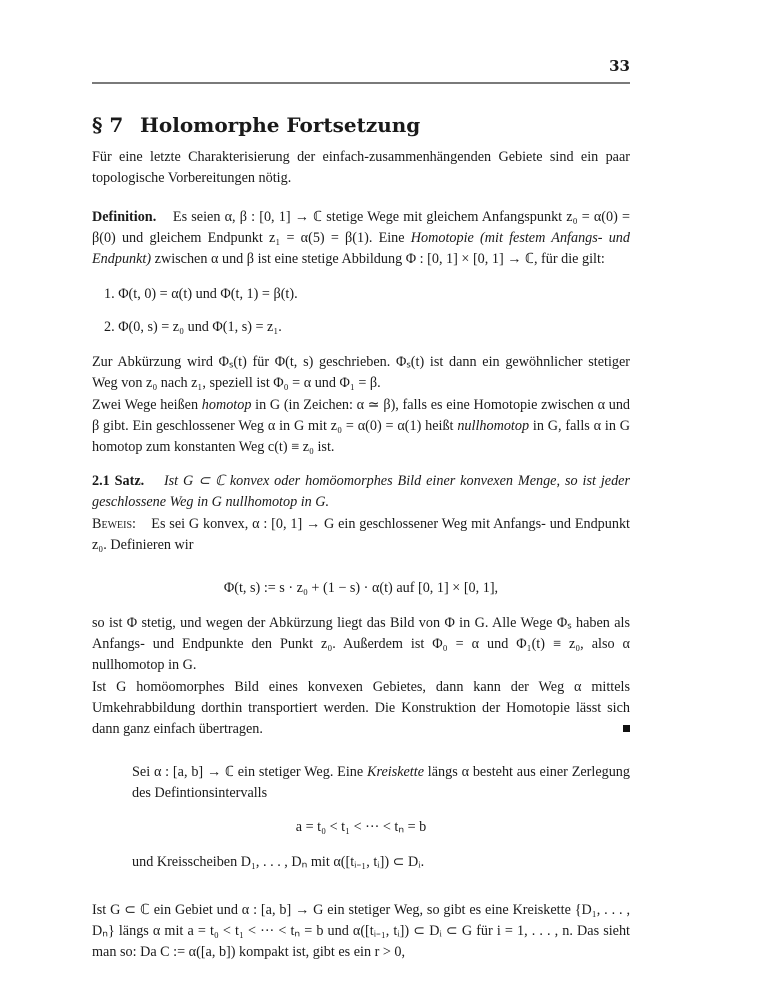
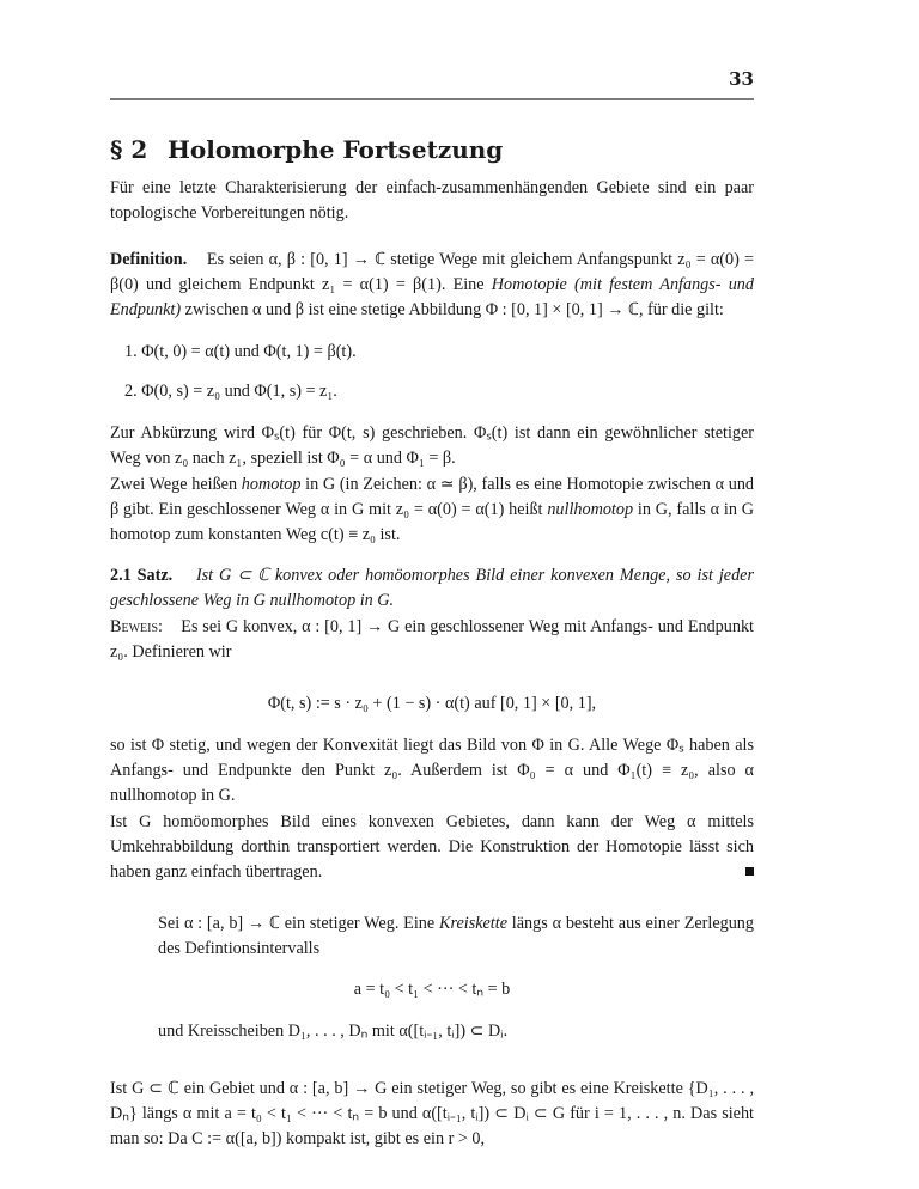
  33
- § 7 Holomorphe Fortsetzung
+ § 2 Holomorphe Fortsetzung
  Für eine letzte Charakterisierung der einfach-zusammenhängenden Gebiete sind ein paar topologische Vorbereitungen nötig.
- Definition. Es seien α, β : [0, 1] → ℂ stetige Wege mit gleichem Anfangspunkt z₀ = α(0) = β(0) und gleichem Endpunkt z₁ = α(5) = β(1). Eine Homotopie (mit festem Anfangs- und Endpunkt) zwischen α und β ist eine stetige Abbildung Φ : [0, 1] × [0, 1] → ℂ, für die gilt:
+ Definition. Es seien α, β : [0, 1] → ℂ stetige Wege mit gleichem Anfangspunkt z₀ = α(0) = β(0) und gleichem Endpunkt z₁ = α(1) = β(1). Eine Homotopie (mit festem Anfangs- und Endpunkt) zwischen α und β ist eine stetige Abbildung Φ : [0, 1] × [0, 1] → ℂ, für die gilt:
  1. Φ(t, 0) = α(t) und Φ(t, 1) = β(t).
  2. Φ(0, s) = z₀ und Φ(1, s) = z₁.
  Zur Abkürzung wird Φₛ(t) für Φ(t, s) geschrieben. Φₛ(t) ist dann ein gewöhnlicher stetiger Weg von z₀ nach z₁, speziell ist Φ₀ = α und Φ₁ = β.
  Zwei Wege heißen homotop in G (in Zeichen: α ≃ β), falls es eine Homotopie zwischen α und β gibt. Ein geschlossener Weg α in G mit z₀ = α(0) = α(1) heißt nullhomotop in G, falls α in G homotop zum konstanten Weg c(t) ≡ z₀ ist.
  2.1 Satz. Ist G ⊂ ℂ konvex oder homöomorphes Bild einer konvexen Menge, so ist jeder geschlossene Weg in G nullhomotop in G.
  Beweis: Es sei G konvex, α : [0, 1] → G ein geschlossener Weg mit Anfangs- und Endpunkt z₀. Definieren wir
  Φ(t, s) := s · z₀ + (1 − s) · α(t) auf [0, 1] × [0, 1],
- so ist Φ stetig, und wegen der Abkürzung liegt das Bild von Φ in G. Alle Wege Φₛ haben als Anfangs- und Endpunkte den Punkt z₀. Außerdem ist Φ₀ = α und Φ₁(t) ≡ z₀, also α nullhomotop in G.
+ so ist Φ stetig, und wegen der Konvexität liegt das Bild von Φ in G. Alle Wege Φₛ haben als Anfangs- und Endpunkte den Punkt z₀. Außerdem ist Φ₀ = α und Φ₁(t) ≡ z₀, also α nullhomotop in G.
- Ist G homöomorphes Bild eines konvexen Gebietes, dann kann der Weg α mittels Umkehrabbildung dorthin transportiert werden. Die Konstruktion der Homotopie lässt sich dann ganz einfach übertragen.
+ Ist G homöomorphes Bild eines konvexen Gebietes, dann kann der Weg α mittels Umkehrabbildung dorthin transportiert werden. Die Konstruktion der Homotopie lässt sich haben ganz einfach übertragen.
  Sei α : [a, b] → ℂ ein stetiger Weg. Eine Kreiskette längs α besteht aus einer Zerlegung des Defintionsintervalls
  a = t₀ < t₁ < ··· < tₙ = b
  und Kreisscheiben D₁, . . . , Dₙ mit α([tᵢ₋₁, tᵢ]) ⊂ Dᵢ.
  Ist G ⊂ ℂ ein Gebiet und α : [a, b] → G ein stetiger Weg, so gibt es eine Kreiskette {D₁, . . . , Dₙ} längs α mit a = t₀ < t₁ < ··· < tₙ = b und α([tᵢ₋₁, tᵢ]) ⊂ Dᵢ ⊂ G für i = 1, . . . , n. Das sieht man so: Da C := α([a, b]) kompakt ist, gibt es ein r > 0,
